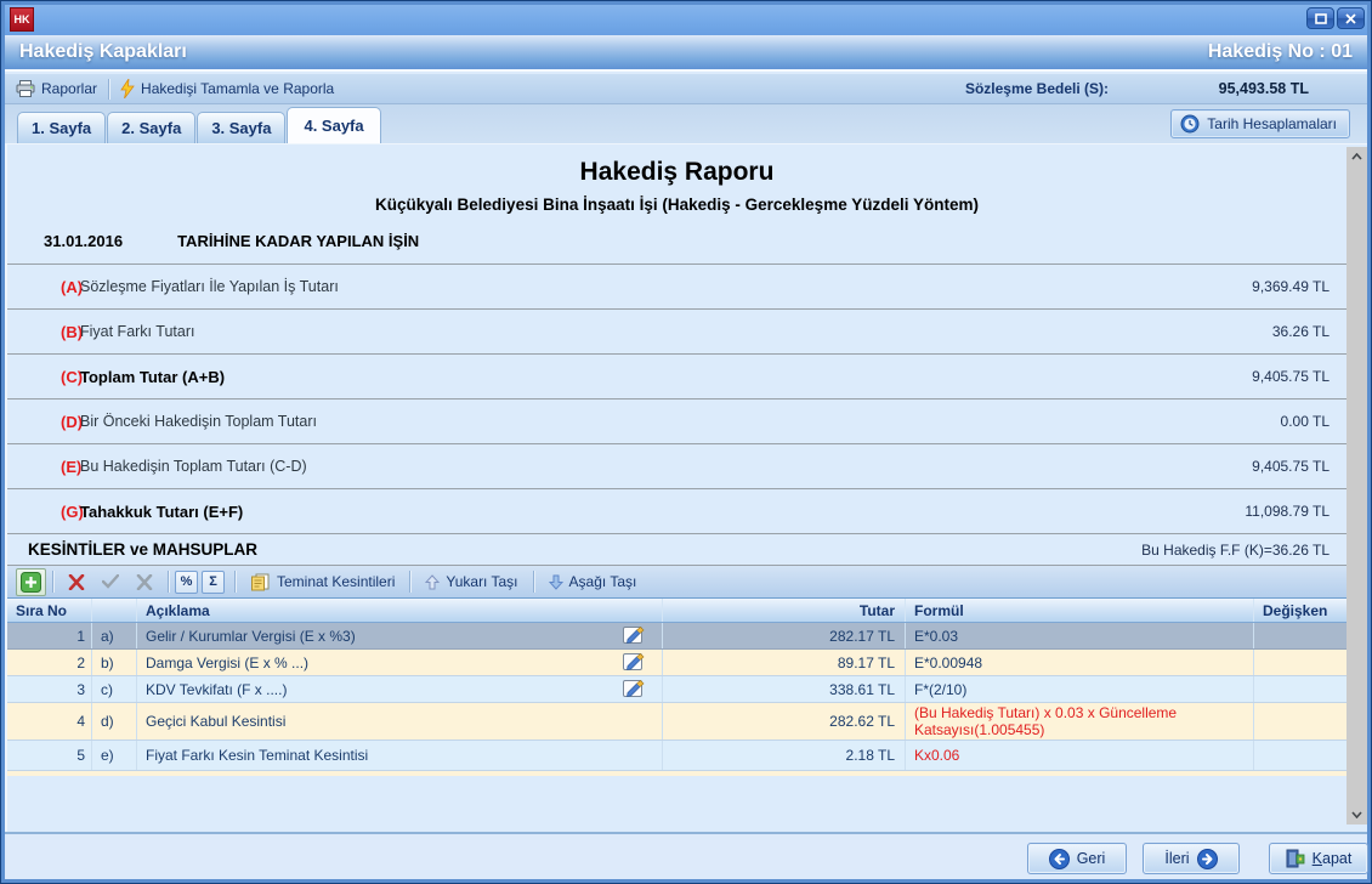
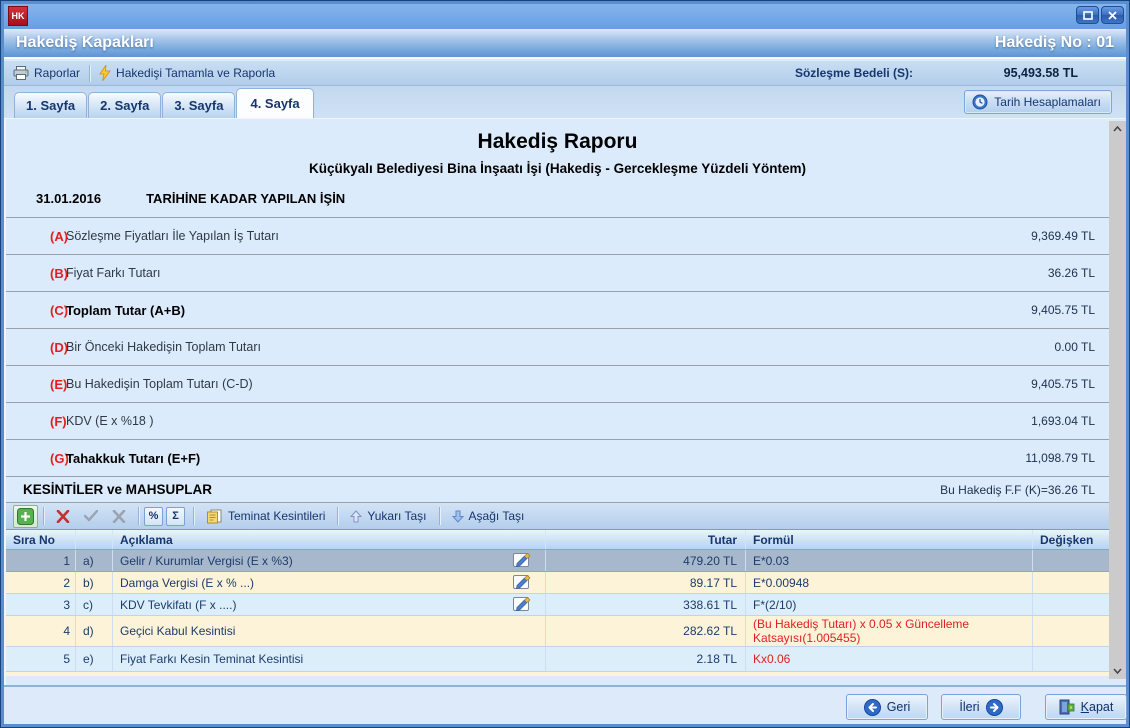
  HK
  Hakediş Kapakları
  Hakediş No : 01
  Raporlar
  Hakedişi Tamamla ve Raporla
  Sözleşme Bedeli (S):
  95,493.58 TL
  1. Sayfa
  2. Sayfa
  3. Sayfa
  4. Sayfa
  Tarih Hesaplamaları
  Hakediş Raporu
  Küçükyalı Belediyesi Bina İnşaatı İşi (Hakediş - Gercekleşme Yüzdeli Yöntem)
  31.01.2016
  TARİHİNE KADAR YAPILAN İŞİN
  (A)
  Sözleşme Fiyatları İle Yapılan İş Tutarı
  9,369.49 TL
  (B)
  Fiyat Farkı Tutarı
  36.26 TL
  (C)
  Toplam Tutar (A+B)
  9,405.75 TL
  (D)
  Bir Önceki Hakedişin Toplam Tutarı
  0.00 TL
  (E)
  Bu Hakedişin Toplam Tutarı (C-D)
  9,405.75 TL
+ (F)
+ KDV (E x %18 )
+ 1,693.04 TL
  (G)
  Tahakkuk Tutarı (E+F)
  11,098.79 TL
  KESİNTİLER ve MAHSUPLAR
  Bu Hakediş F.F (K)=36.26 TL
  %
  Σ
  Teminat Kesintileri
  Yukarı Taşı
  Aşağı Taşı
  Sıra No
  Açıklama
  Tutar
  Formül
  Değişken
  1
  a)
  Gelir / Kurumlar Vergisi (E x %3)
- 282.17 TL
+ 479.20 TL
  E*0.03
  2
  b)
  Damga Vergisi (E x % ...)
  89.17 TL
  E*0.00948
  3
  c)
  KDV Tevkifatı (F x ....)
  338.61 TL
  F*(2/10)
  4
  d)
  Geçici Kabul Kesintisi
  282.62 TL
- (Bu Hakediş Tutarı) x 0.03 x Güncelleme Katsayısı(1.005455)
+ (Bu Hakediş Tutarı) x 0.05 x Güncelleme Katsayısı(1.005455)
  5
  e)
  Fiyat Farkı Kesin Teminat Kesintisi
  2.18 TL
  Kx0.06
  Geri
  İleri
  Kapat
